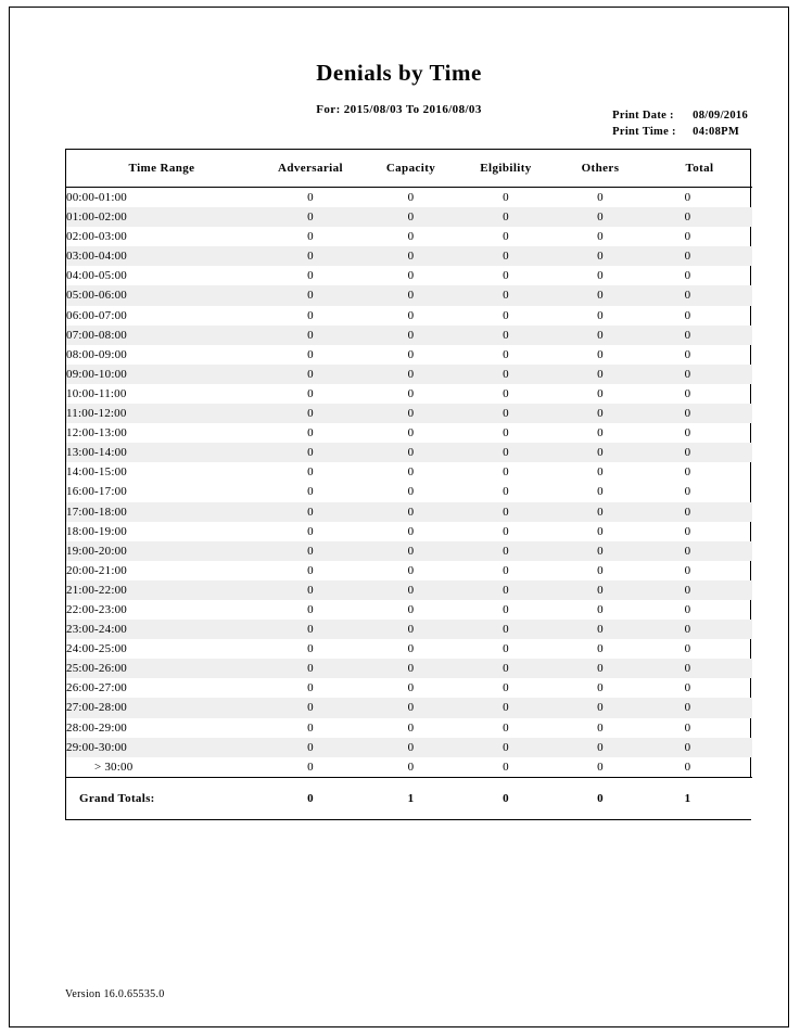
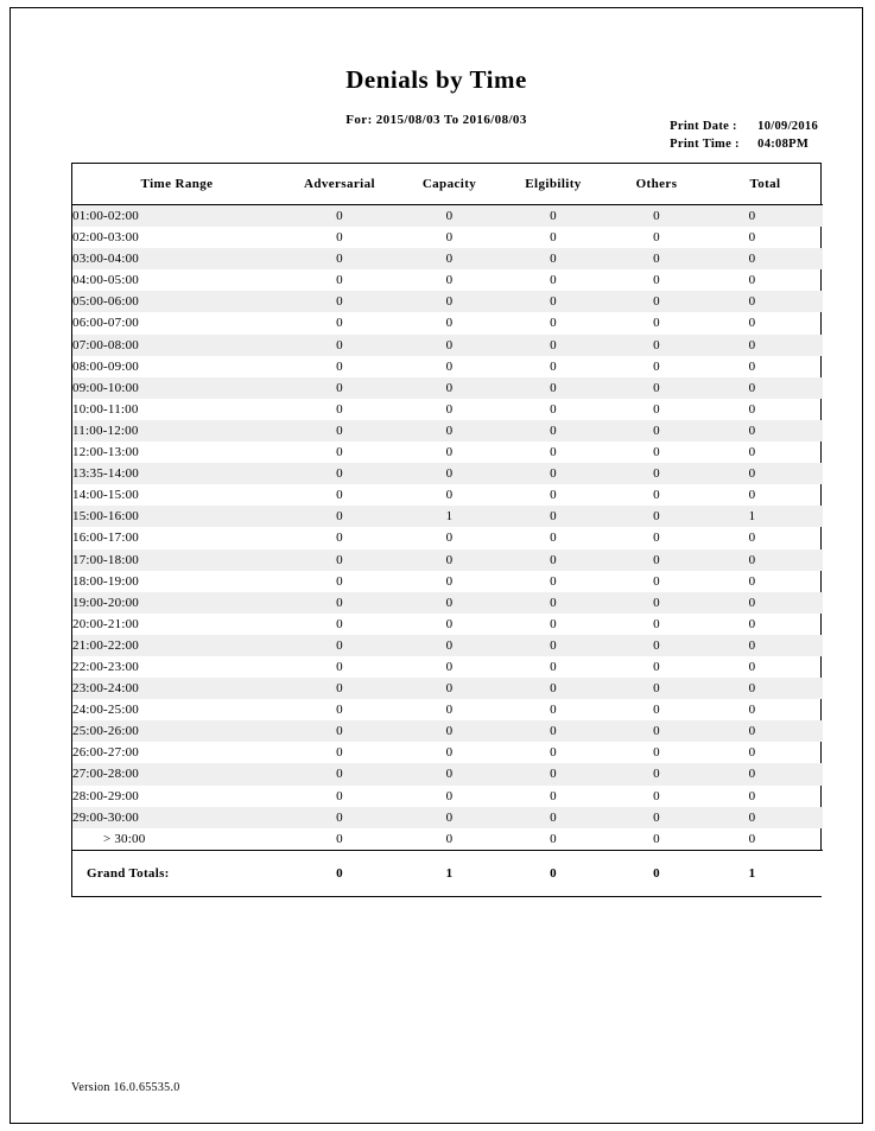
  Denials by Time
  For: 2015/08/03 To 2016/08/03
  Print Date :
- 08/09/2016
+ 10/09/2016
  Print Time :
  04:08PM
  Time Range	Adversarial	Capacity	Elgibility	Others	Total
- 00:00-01:00	0	0	0	0	0
  01:00-02:00	0	0	0	0	0
  02:00-03:00	0	0	0	0	0
  03:00-04:00	0	0	0	0	0
  04:00-05:00	0	0	0	0	0
  05:00-06:00	0	0	0	0	0
  06:00-07:00	0	0	0	0	0
  07:00-08:00	0	0	0	0	0
  08:00-09:00	0	0	0	0	0
  09:00-10:00	0	0	0	0	0
  10:00-11:00	0	0	0	0	0
  11:00-12:00	0	0	0	0	0
  12:00-13:00	0	0	0	0	0
- 13:00-14:00	0	0	0	0	0
+ 13:35-14:00	0	0	0	0	0
  14:00-15:00	0	0	0	0	0
+ 15:00-16:00	0	1	0	0	1
  16:00-17:00	0	0	0	0	0
  17:00-18:00	0	0	0	0	0
  18:00-19:00	0	0	0	0	0
  19:00-20:00	0	0	0	0	0
  20:00-21:00	0	0	0	0	0
  21:00-22:00	0	0	0	0	0
  22:00-23:00	0	0	0	0	0
  23:00-24:00	0	0	0	0	0
  24:00-25:00	0	0	0	0	0
  25:00-26:00	0	0	0	0	0
  26:00-27:00	0	0	0	0	0
  27:00-28:00	0	0	0	0	0
  28:00-29:00	0	0	0	0	0
  29:00-30:00	0	0	0	0	0
  > 30:00	0	0	0	0	0
  Grand Totals:	0	1	0	0	1
  Version 16.0.65535.0
